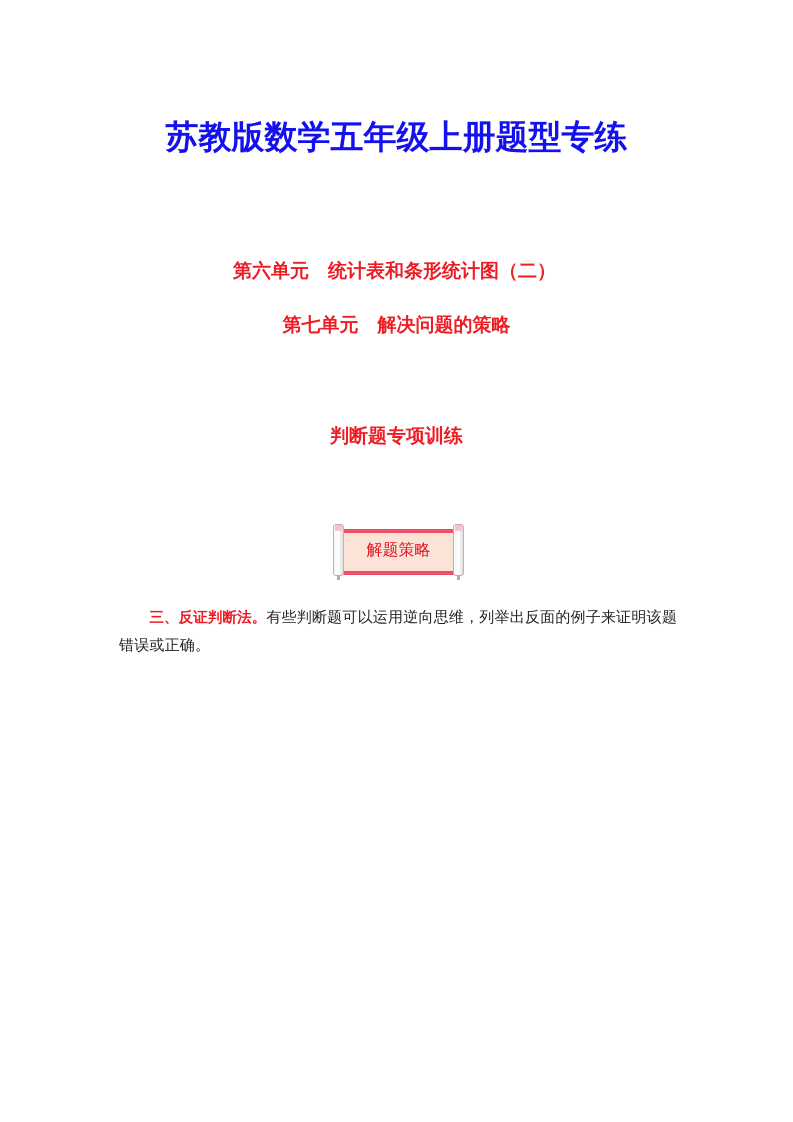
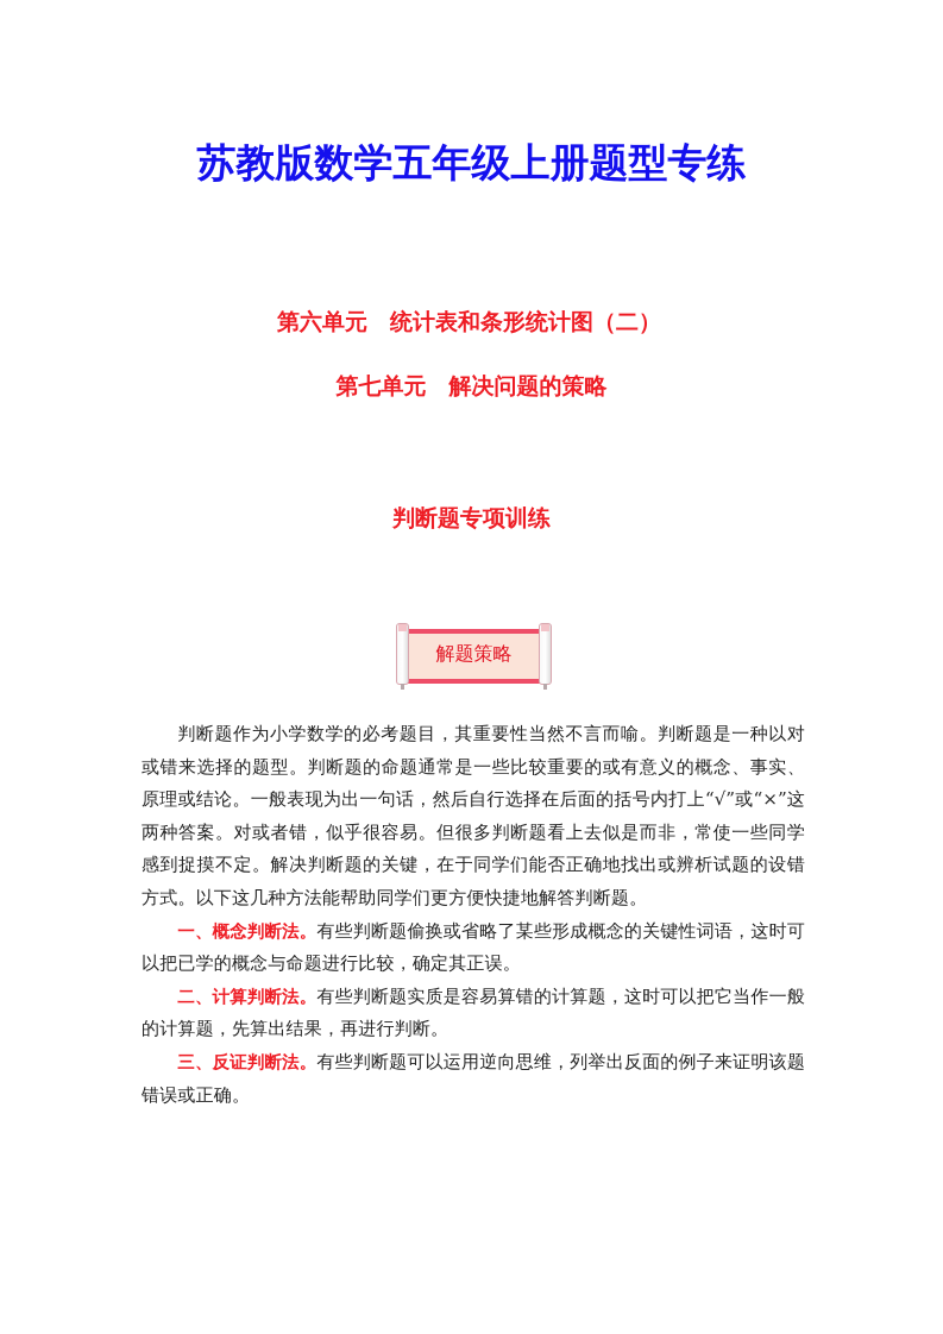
  苏教版数学五年级上册题型专练
  第六单元 统计表和条形统计图（二）
  第七单元 解决问题的策略
  判断题专项训练
  解题策略
+ 判断题作为小学数学的必考题目，其重要性当然不言而喻。判断题是一种以对或错来选择的题型。判断题的命题通常是一些比较重要的或有意义的概念、事实、原理或结论。一般表现为出一句话，然后自行选择在后面的括号内打上“√”或“×”这两种答案。对或者错，似乎很容易。但很多判断题看上去似是而非，常使一些同学感到捉摸不定。解决判断题的关键，在于同学们能否正确地找出或辨析试题的设错方式。以下这几种方法能帮助同学们更方便快捷地解答判断题。
+ 一、概念判断法。有些判断题偷换或省略了某些形成概念的关键性词语，这时可以把已学的概念与命题进行比较，确定其正误。
+ 二、计算判断法。有些判断题实质是容易算错的计算题，这时可以把它当作一般的计算题，先算出结果，再进行判断。
  三、反证判断法。有些判断题可以运用逆向思维，列举出反面的例子来证明该题错误或正确。
